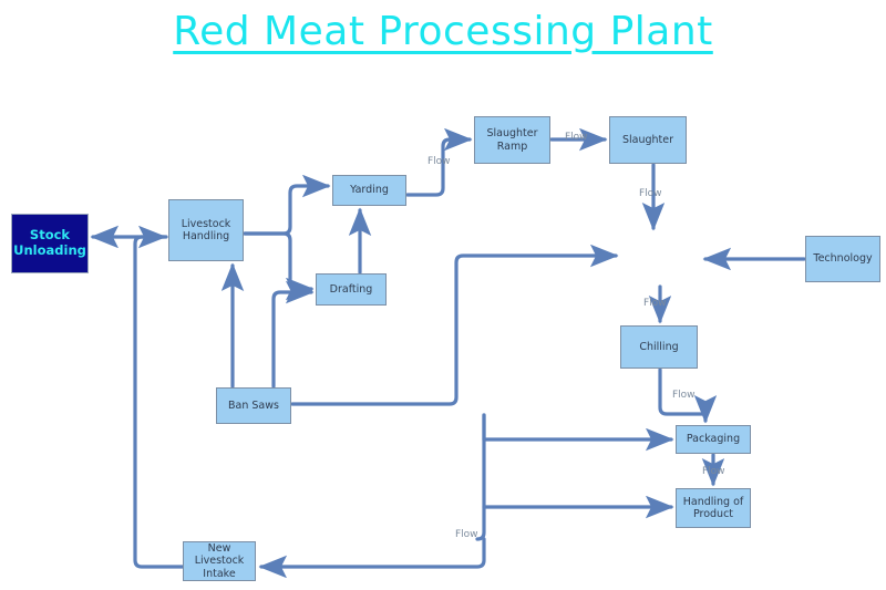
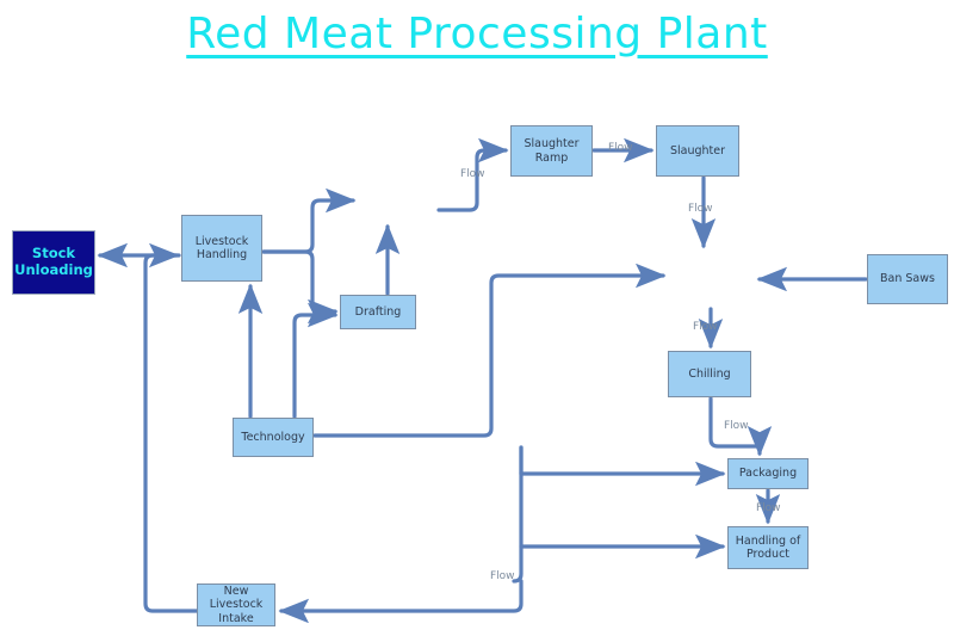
  Red Meat Processing Plant
  Stock
  Unloading
  Livestock
  Handling
- Yarding
  Drafting
  Slaughter
  Ramp
  Slaughter
- Technology
+ Ban Saws
  Chilling
  Packaging
  Handling of
  Product
- Ban Saws
+ Technology
  New Livestock
  Intake
  Flow
  Flow
  Flow
  Flow
  Flow
  Flow
  Flow
